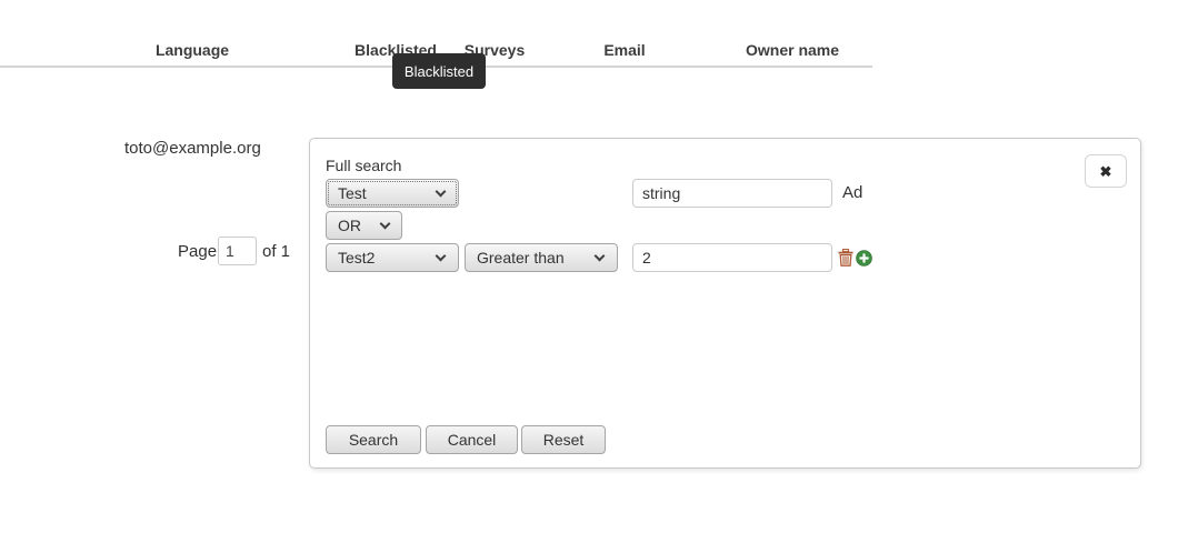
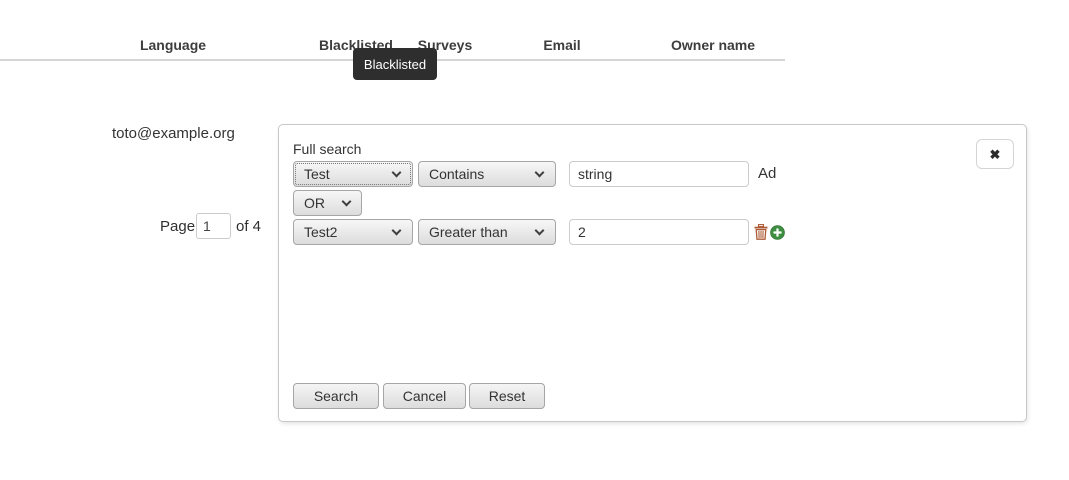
  Language
  Blacklisted
  Surveys
  Email
  Owner name
  Blacklisted
  toto@example.org
  Page
  1
- of 1
+ of 4
  Full search
  ✖
  Test
+ Contains
  string
  Ad
  OR
  Test2
  Greater than
  2
  Search
  Cancel
  Reset
